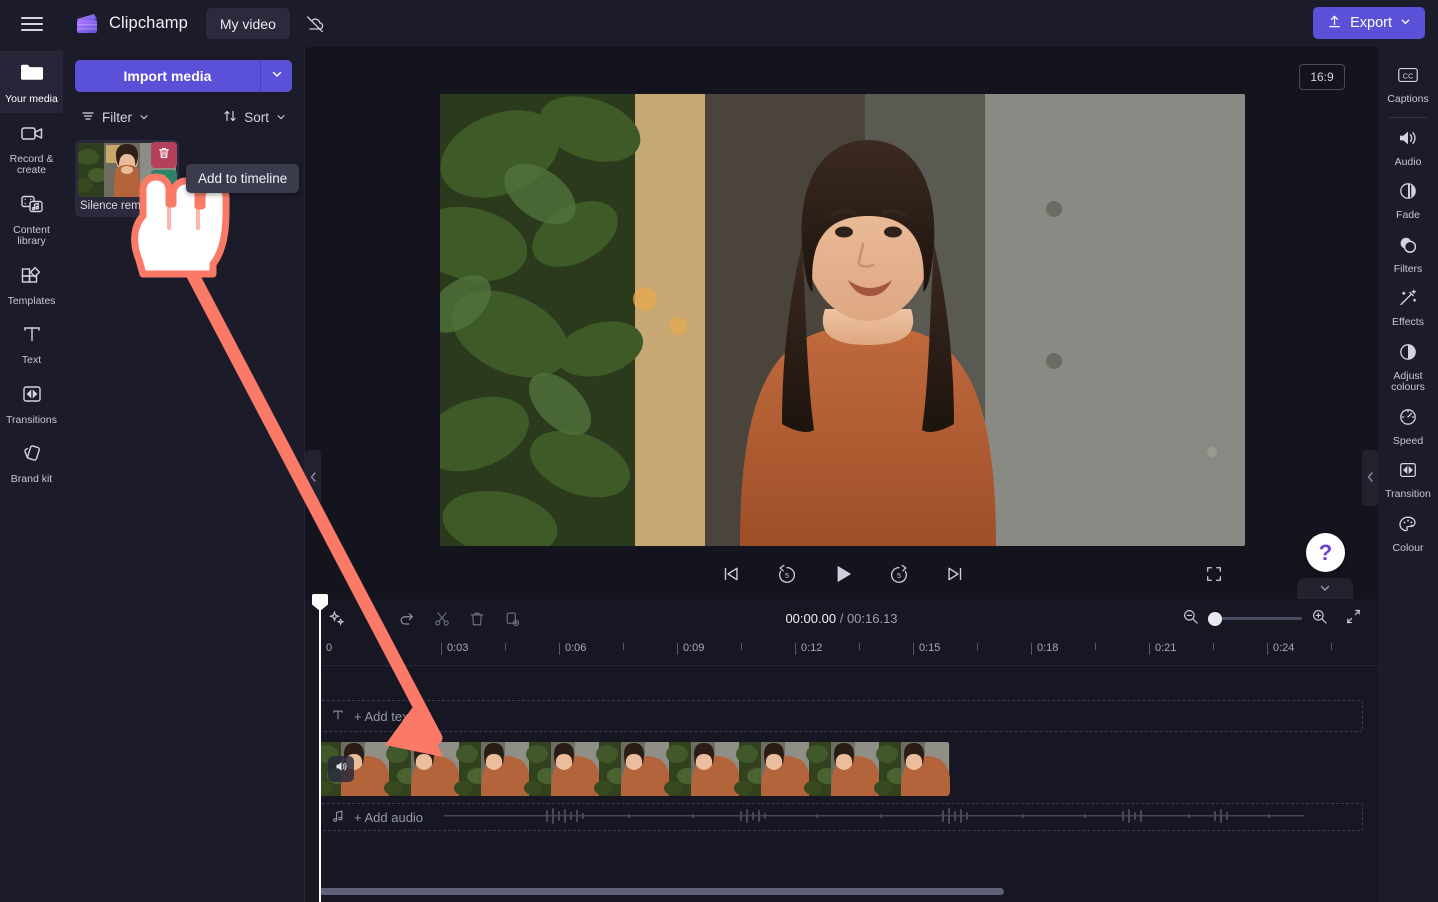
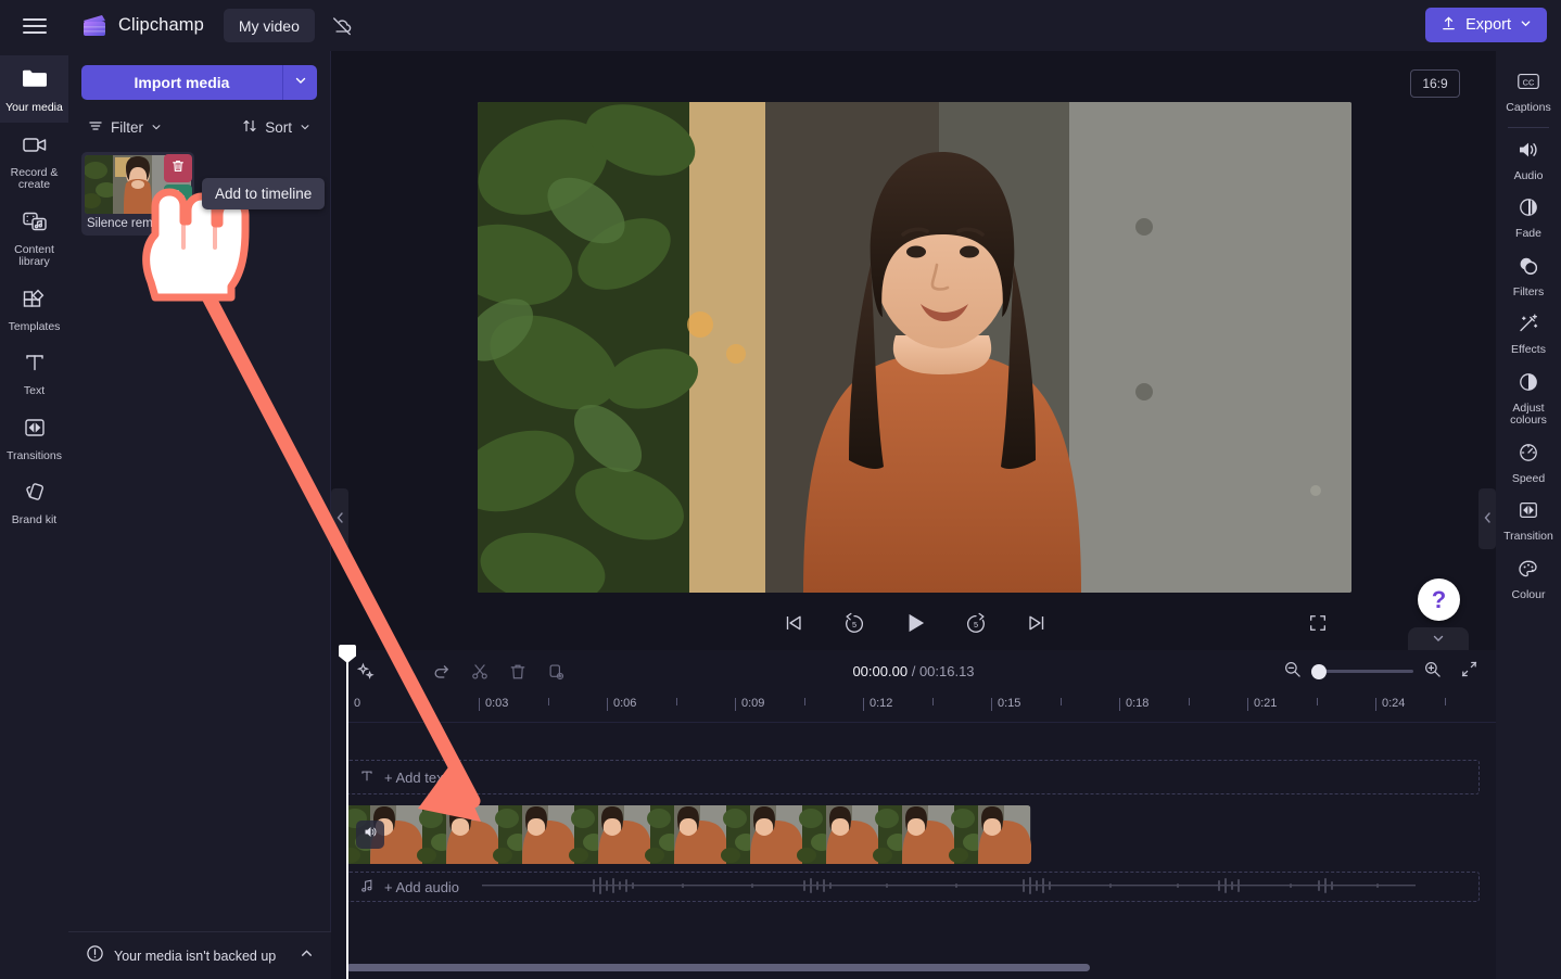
  Clipchamp
  My video
  Export
  Your media
  Record & create
  Content library
  Templates
  Text
  Transitions
  Brand kit
  Import media
  Filter
  Sort
+ Your media isn't backed up
  16:9
  5
  5
  ?
  CC
  Captions
  Audio
  Fade
  Filters
  Effects
  Adjust colours
  Speed
  Transition
  Colour
  00:00.00 / 00:16.13
  0
  0:03
  0:06
  0:09
  0:12
  0:15
  0:18
  0:21
  0:24
  + Add tex
  + Add audio
  Add to timeline
